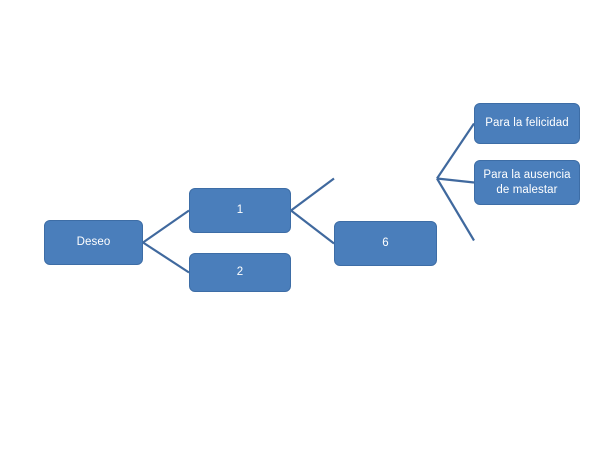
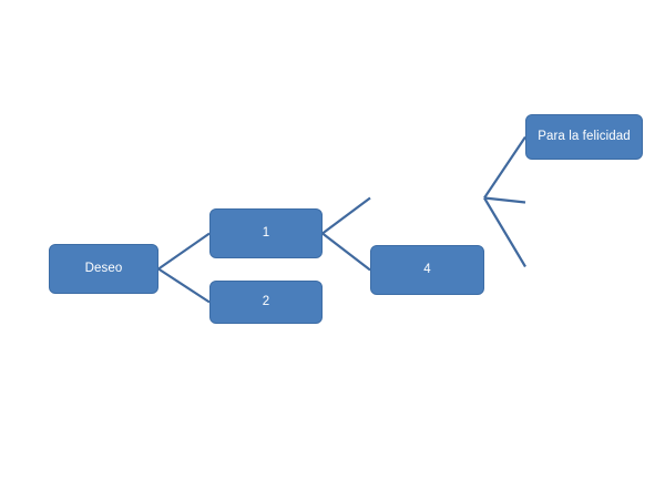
  Deseo
  1
  2
- 6
+ 4
  Para la felicidad
- Para la ausencia
- de malestar
